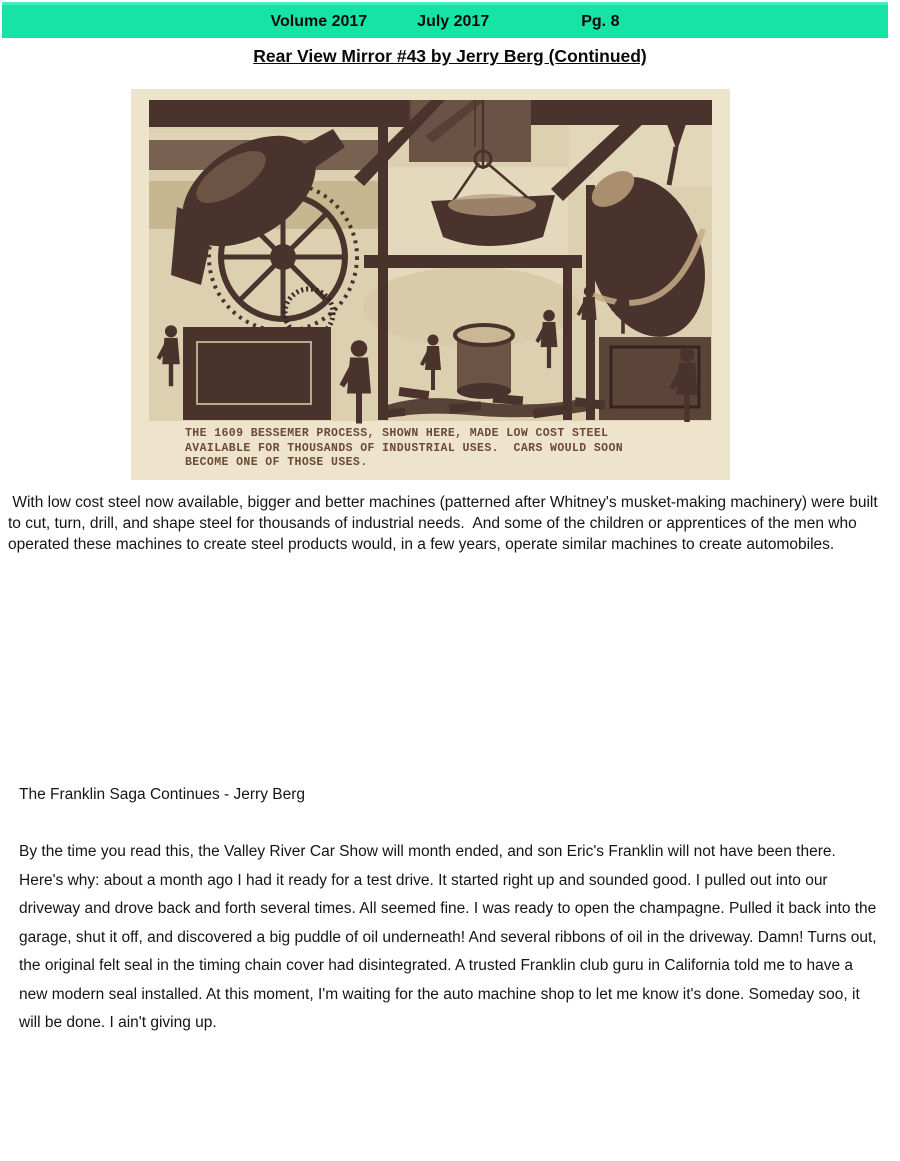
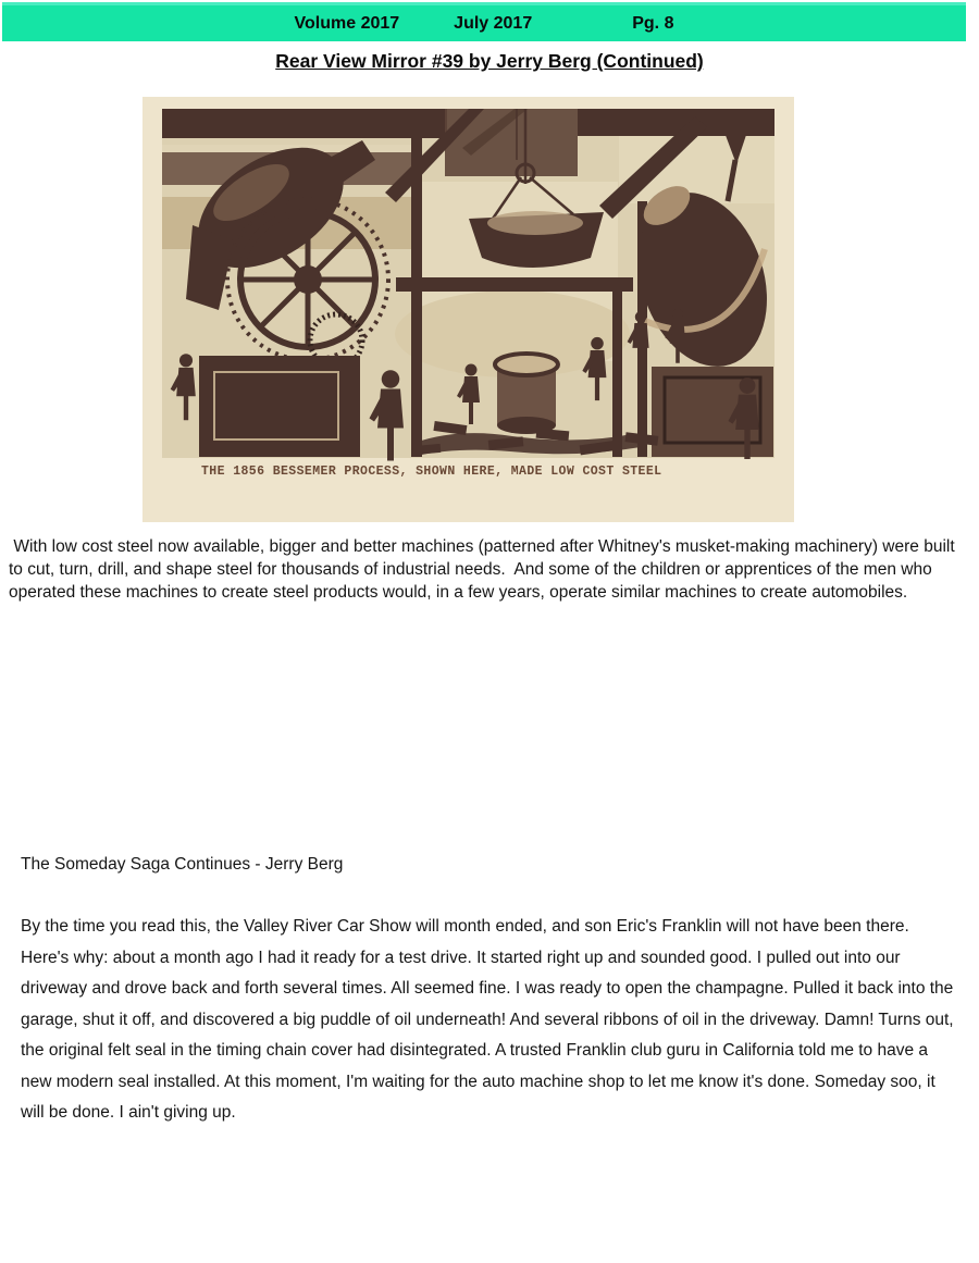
  Volume 2017
  July 2017
  Pg. 8
- Rear View Mirror #43 by Jerry Berg (Continued)
+ Rear View Mirror #39 by Jerry Berg (Continued)
- THE 1609 BESSEMER PROCESS, SHOWN HERE, MADE LOW COST STEEL
+ THE 1856 BESSEMER PROCESS, SHOWN HERE, MADE LOW COST STEEL
- AVAILABLE FOR THOUSANDS OF INDUSTRIAL USES. CARS WOULD SOON
- BECOME ONE OF THOSE USES.
  With low cost steel now available, bigger and better machines (patterned after Whitney's musket-making machinery) were built to cut, turn, drill, and shape steel for thousands of industrial needs. And some of the children or apprentices of the men who operated these machines to create steel products would, in a few years, operate similar machines to create automobiles.
- The Franklin Saga Continues - Jerry Berg
+ The Someday Saga Continues - Jerry Berg
  By the time you read this, the Valley River Car Show will month ended, and son Eric's Franklin will not have been there. Here's why: about a month ago I had it ready for a test drive. It started right up and sounded good. I pulled out into our driveway and drove back and forth several times. All seemed fine. I was ready to open the champagne. Pulled it back into the garage, shut it off, and discovered a big puddle of oil underneath! And several ribbons of oil in the driveway. Damn! Turns out, the original felt seal in the timing chain cover had disintegrated. A trusted Franklin club guru in California told me to have a new modern seal installed. At this moment, I'm waiting for the auto machine shop to let me know it's done. Someday soo, it will be done. I ain't giving up.
